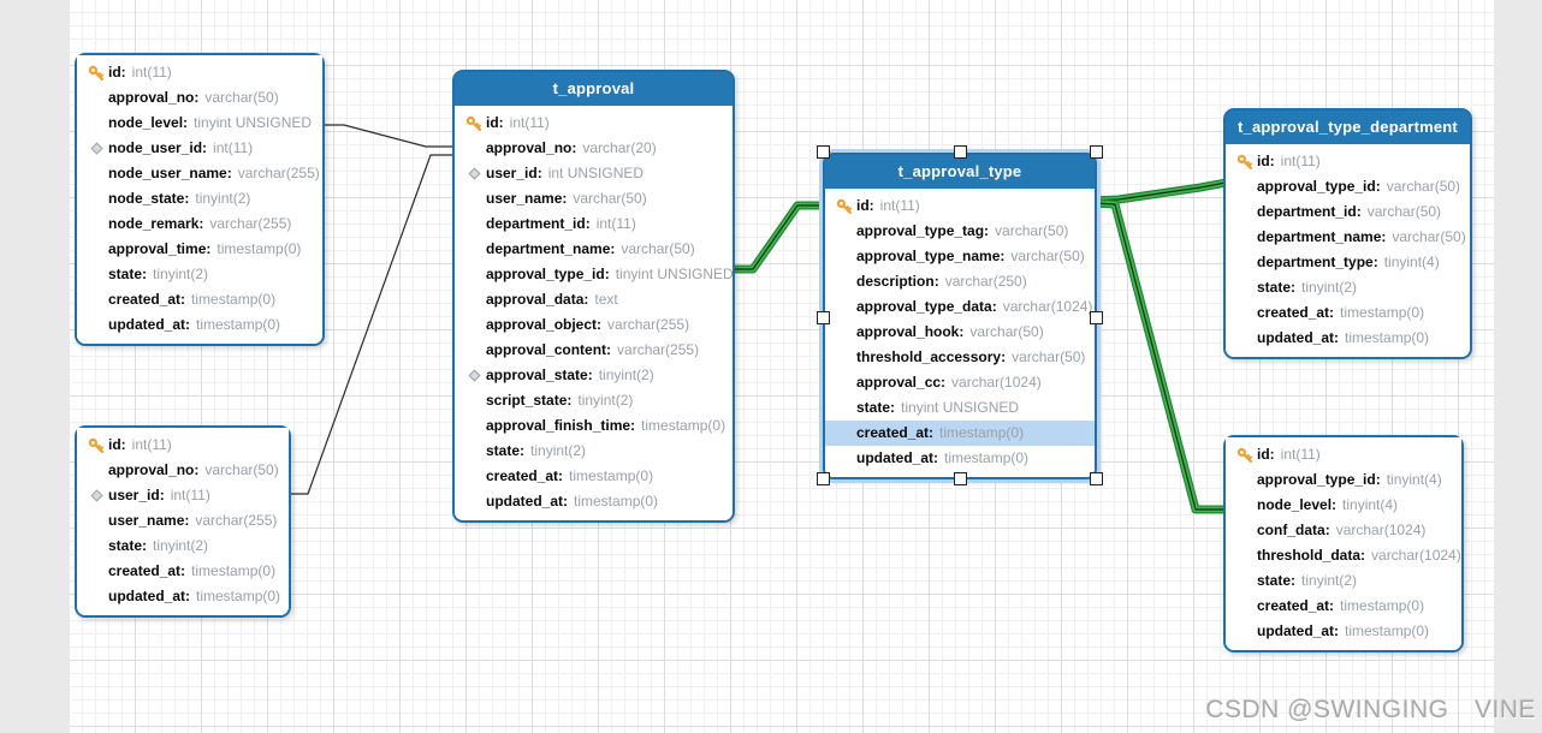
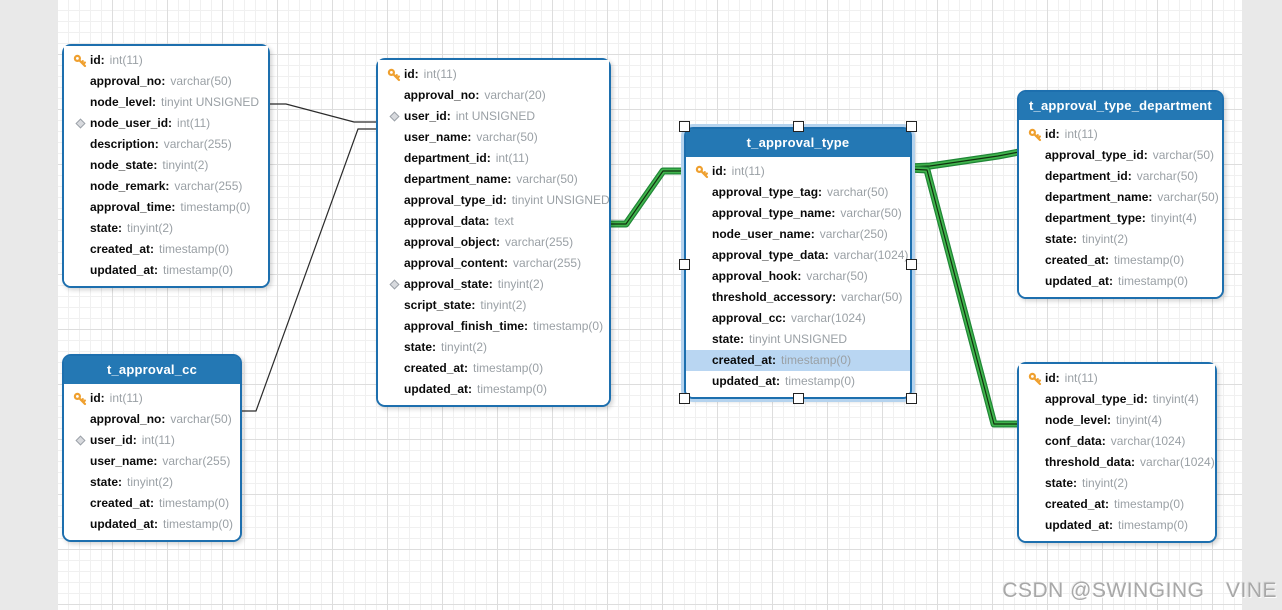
  id
  int(11)
  approval_no
  varchar(50)
  node_level
  tinyint UNSIGNED
  node_user_id
  int(11)
- node_user_name
+ description
  varchar(255)
  node_state
  tinyint(2)
  node_remark
  varchar(255)
  approval_time
  timestamp(0)
  state
  tinyint(2)
  created_at
  timestamp(0)
  updated_at
  timestamp(0)
- t_approval
  id
  int(11)
  approval_no
  varchar(20)
  user_id
  int UNSIGNED
  user_name
  varchar(50)
  department_id
  int(11)
  department_name
  varchar(50)
  approval_type_id
  tinyint UNSIGNED
  approval_data
  text
  approval_object
  varchar(255)
  approval_content
  varchar(255)
  approval_state
  tinyint(2)
  script_state
  tinyint(2)
  approval_finish_time
  timestamp(0)
  state
  tinyint(2)
  created_at
  timestamp(0)
  updated_at
  timestamp(0)
+ t_approval_cc
  id
  int(11)
  approval_no
  varchar(50)
  user_id
  int(11)
  user_name
  varchar(255)
  state
  tinyint(2)
  created_at
  timestamp(0)
  updated_at
  timestamp(0)
  t_approval_type
  id
  int(11)
  approval_type_tag
  varchar(50)
  approval_type_name
  varchar(50)
- description
+ node_user_name
  varchar(250)
  approval_type_data
  varchar(1024)
  approval_hook
  varchar(50)
  threshold_accessory
  varchar(50)
  approval_cc
  varchar(1024)
  state
  tinyint UNSIGNED
  created_at
  timestamp(0)
  updated_at
  timestamp(0)
  t_approval_type_department
  id
  int(11)
  approval_type_id
  varchar(50)
  department_id
  varchar(50)
  department_name
  varchar(50)
  department_type
  tinyint(4)
  state
  tinyint(2)
  created_at
  timestamp(0)
  updated_at
  timestamp(0)
  id
  int(11)
  approval_type_id
  tinyint(4)
  node_level
  tinyint(4)
  conf_data
  varchar(1024)
  threshold_data
  varchar(1024)
  state
  tinyint(2)
  created_at
  timestamp(0)
  updated_at
  timestamp(0)
  CSDN @SWINGING VINE
